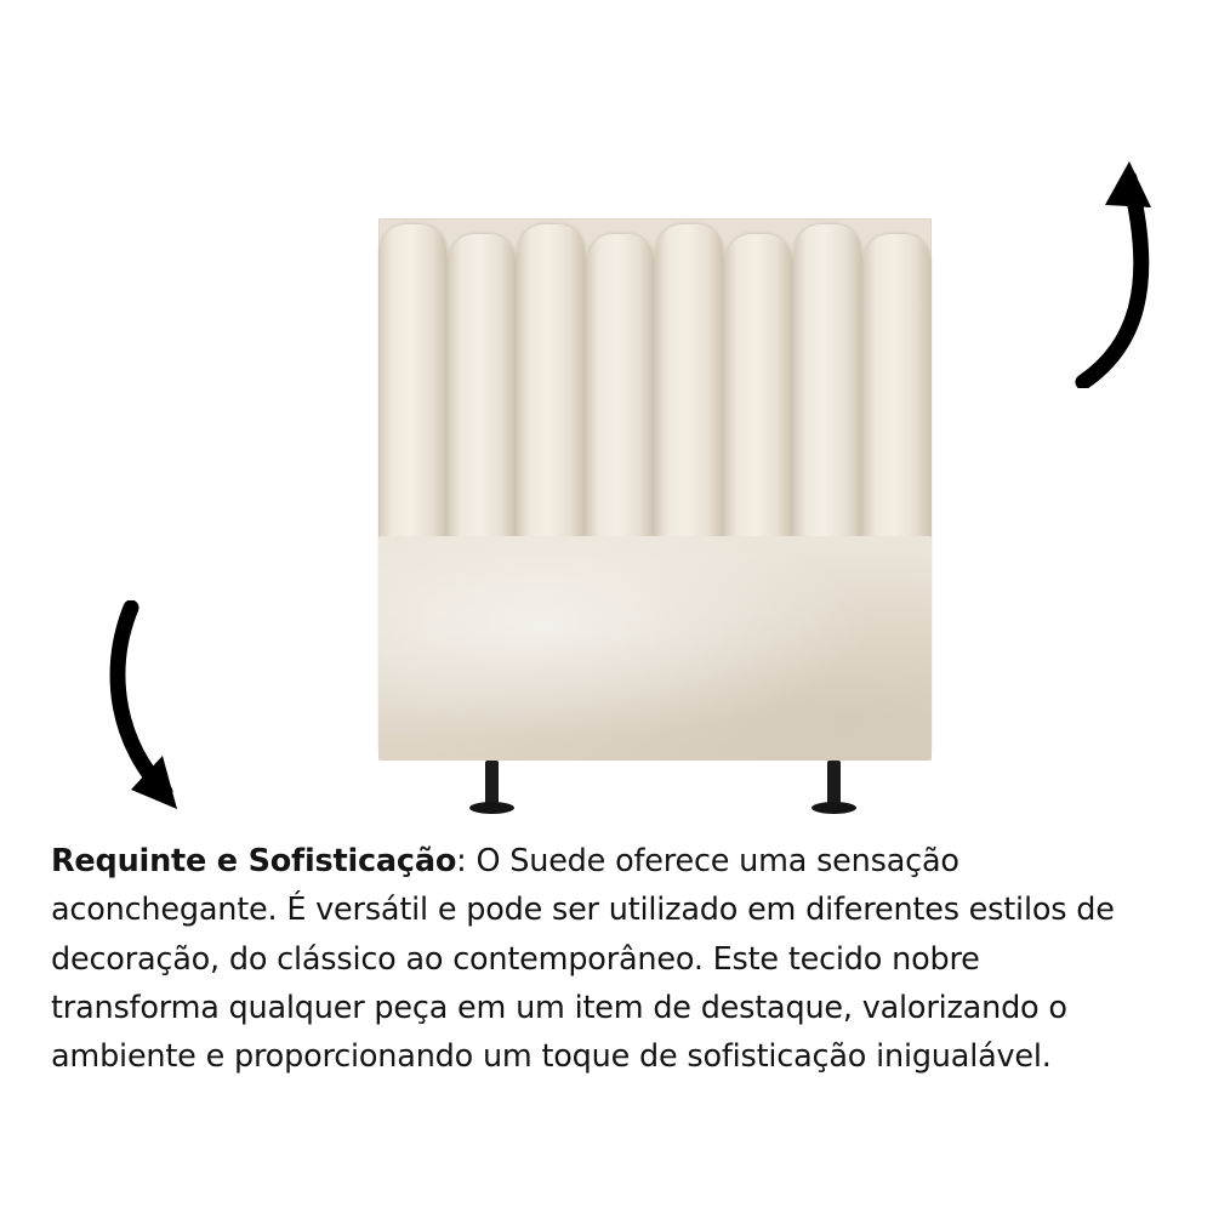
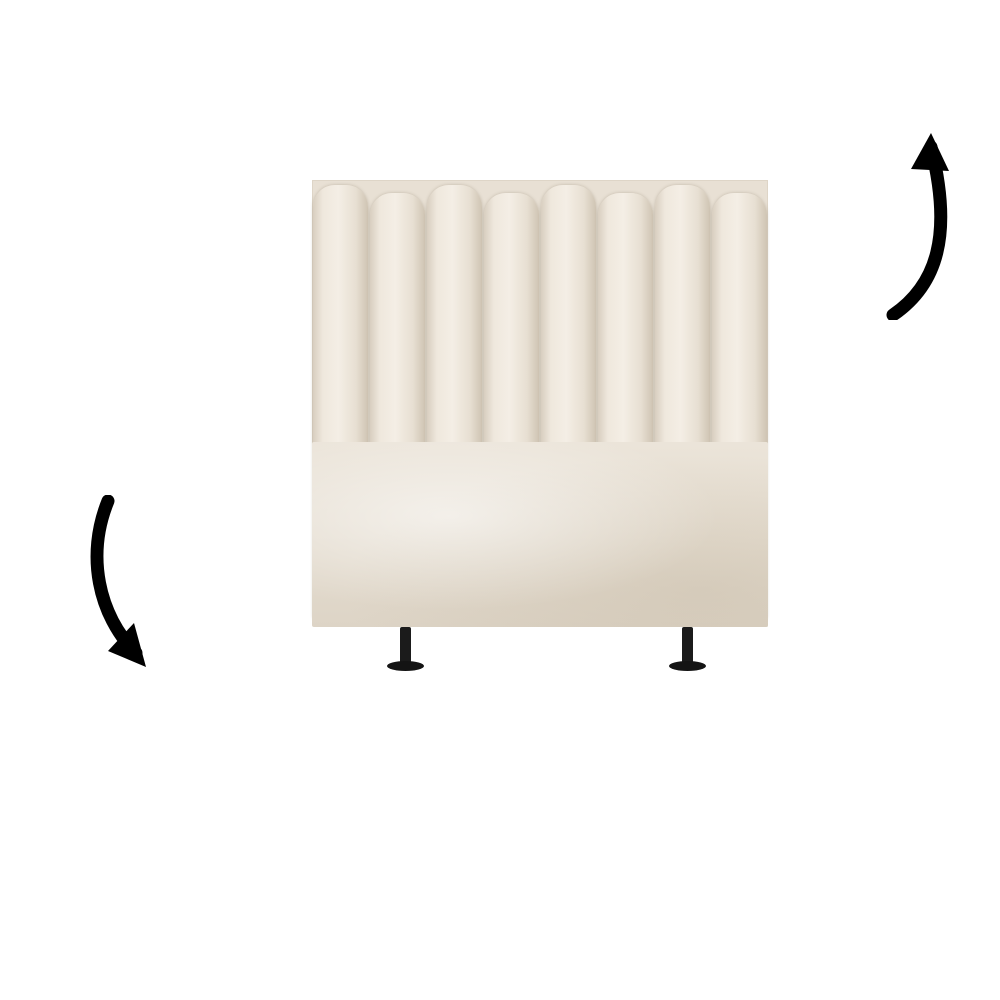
- Requinte e Sofisticação: O Suede oferece uma sensação aconchegante. É versátil e pode ser utilizado em diferentes estilos de decoração, do clássico ao contemporâneo. Este tecido nobre transforma qualquer peça em um item de destaque, valorizando o ambiente e proporcionando um toque de sofisticação inigualável.
